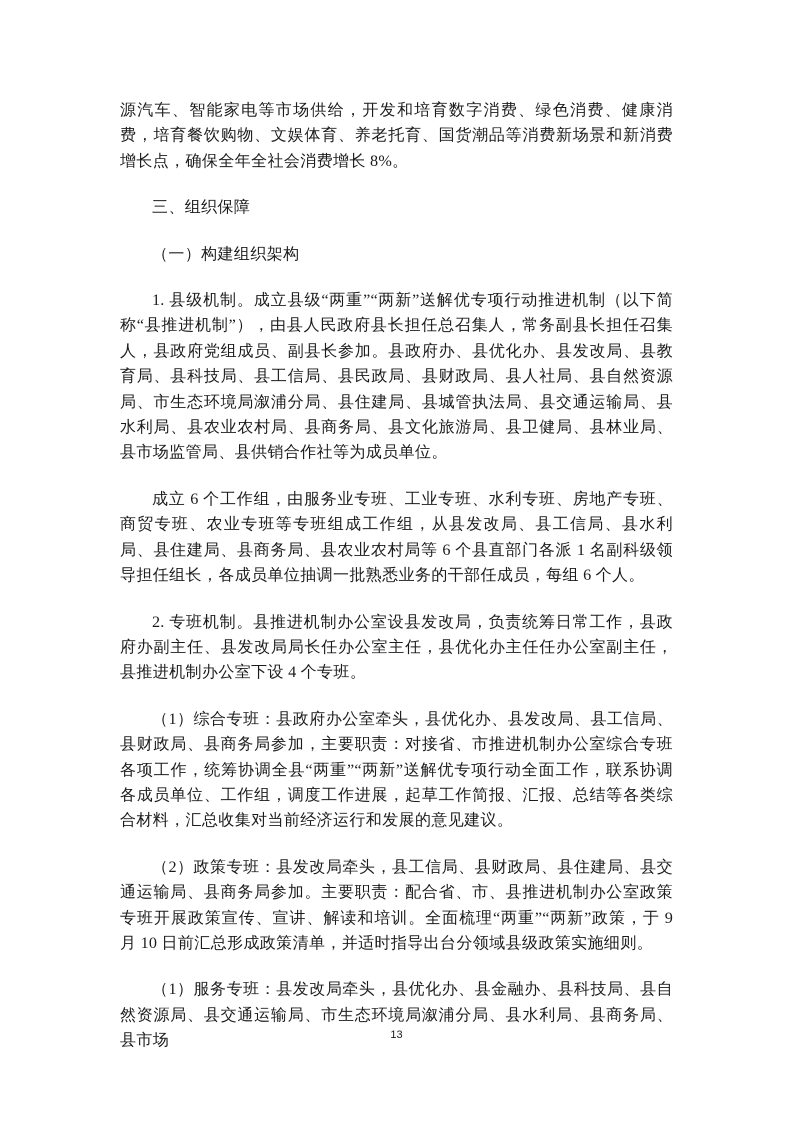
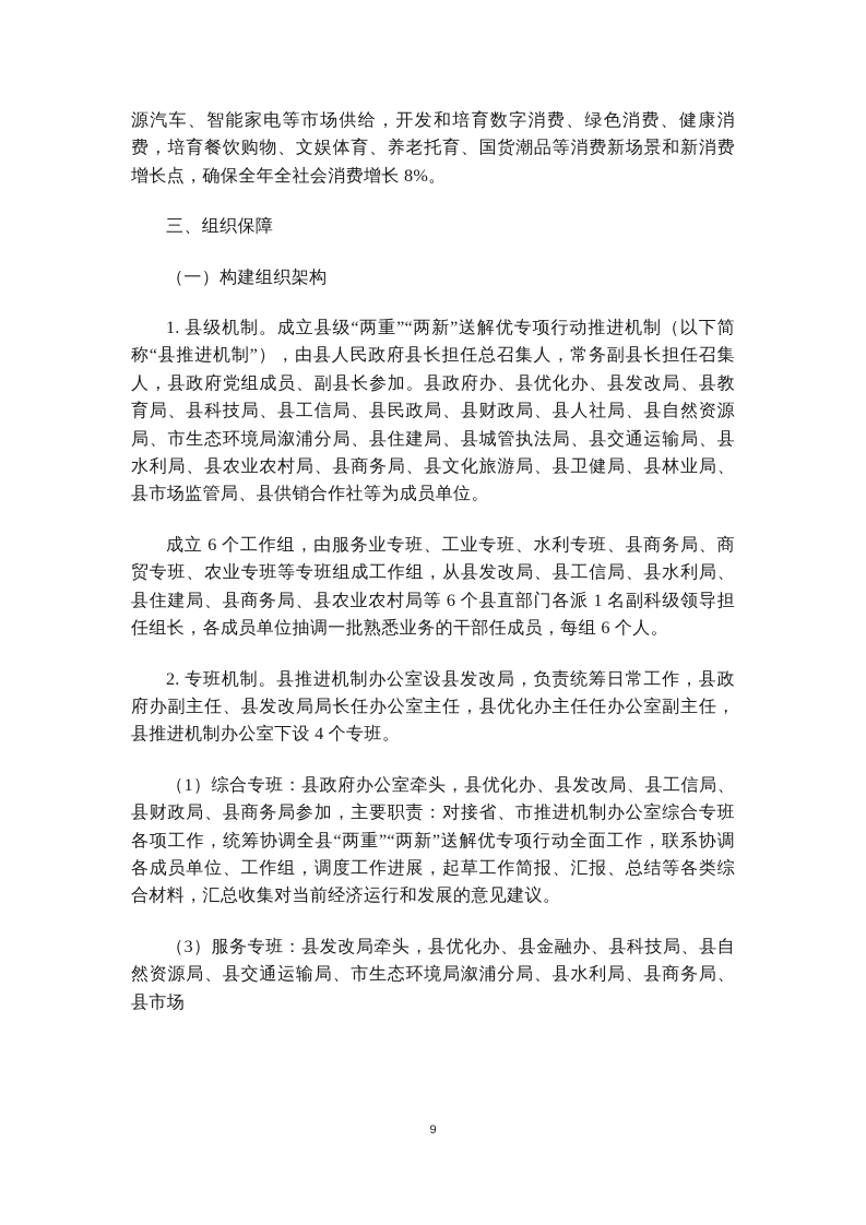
  源汽车、智能家电等市场供给，开发和培育数字消费、绿色消费、健康消费，培育餐饮购物、文娱体育、养老托育、国货潮品等消费新场景和新消费增长点，确保全年全社会消费增长 8%。
  三、组织保障
  （一）构建组织架构
  1. 县级机制。成立县级“两重”“两新”送解优专项行动推进机制（以下简称“县推进机制”），由县人民政府县长担任总召集人，常务副县长担任召集人，县政府党组成员、副县长参加。县政府办、县优化办、县发改局、县教育局、县科技局、县工信局、县民政局、县财政局、县人社局、县自然资源局、市生态环境局溆浦分局、县住建局、县城管执法局、县交通运输局、县水利局、县农业农村局、县商务局、县文化旅游局、县卫健局、县林业局、县市场监管局、县供销合作社等为成员单位。
- 成立 6 个工作组，由服务业专班、工业专班、水利专班、房地产专班、商贸专班、农业专班等专班组成工作组，从县发改局、县工信局、县水利局、县住建局、县商务局、县农业农村局等 6 个县直部门各派 1 名副科级领导担任组长，各成员单位抽调一批熟悉业务的干部任成员，每组 6 个人。
+ 成立 6 个工作组，由服务业专班、工业专班、水利专班、县商务局、商贸专班、农业专班等专班组成工作组，从县发改局、县工信局、县水利局、县住建局、县商务局、县农业农村局等 6 个县直部门各派 1 名副科级领导担任组长，各成员单位抽调一批熟悉业务的干部任成员，每组 6 个人。
  2. 专班机制。县推进机制办公室设县发改局，负责统筹日常工作，县政府办副主任、县发改局局长任办公室主任，县优化办主任任办公室副主任，县推进机制办公室下设 4 个专班。
  （1）综合专班：县政府办公室牵头，县优化办、县发改局、县工信局、县财政局、县商务局参加，主要职责：对接省、市推进机制办公室综合专班各项工作，统筹协调全县“两重”“两新”送解优专项行动全面工作，联系协调各成员单位、工作组，调度工作进展，起草工作简报、汇报、总结等各类综合材料，汇总收集对当前经济运行和发展的意见建议。
- （2）政策专班：县发改局牵头，县工信局、县财政局、县住建局、县交通运输局、县商务局参加。主要职责：配合省、市、县推进机制办公室政策专班开展政策宣传、宣讲、解读和培训。全面梳理“两重”“两新”政策，于 9 月 10 日前汇总形成政策清单，并适时指导出台分领域县级政策实施细则。
- （1）服务专班：县发改局牵头，县优化办、县金融办、县科技局、县自然资源局、县交通运输局、市生态环境局溆浦分局、县水利局、县商务局、县市场
+ （3）服务专班：县发改局牵头，县优化办、县金融办、县科技局、县自然资源局、县交通运输局、市生态环境局溆浦分局、县水利局、县商务局、县市场
- 13
+ 9
